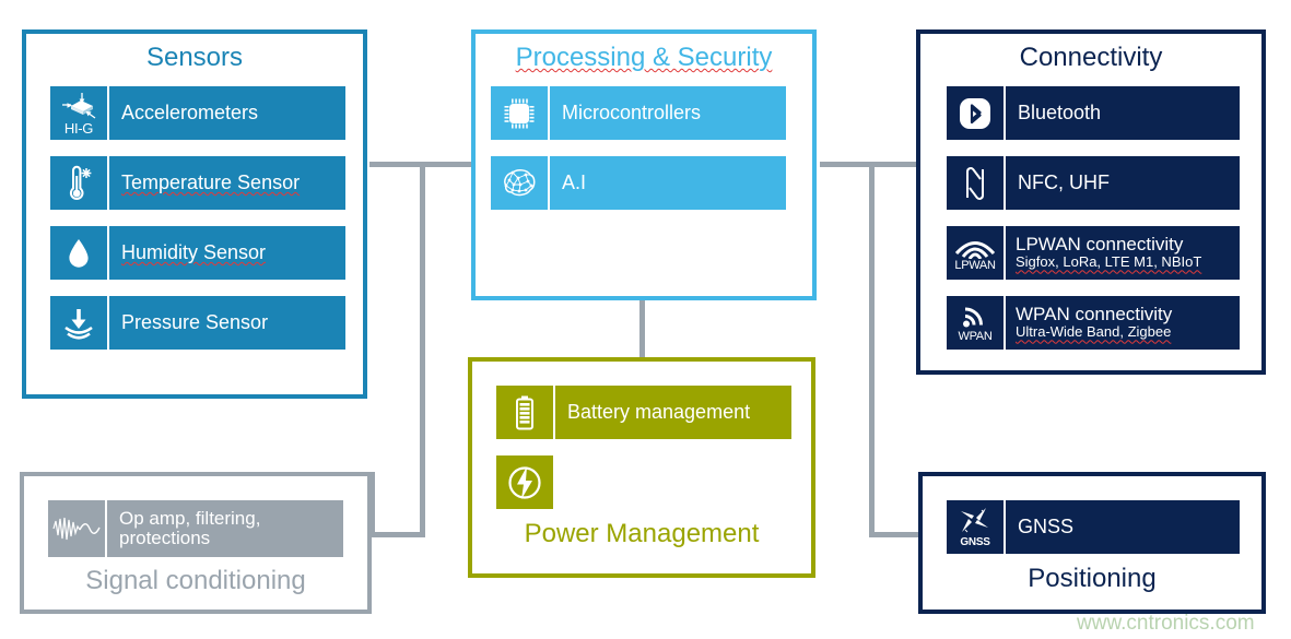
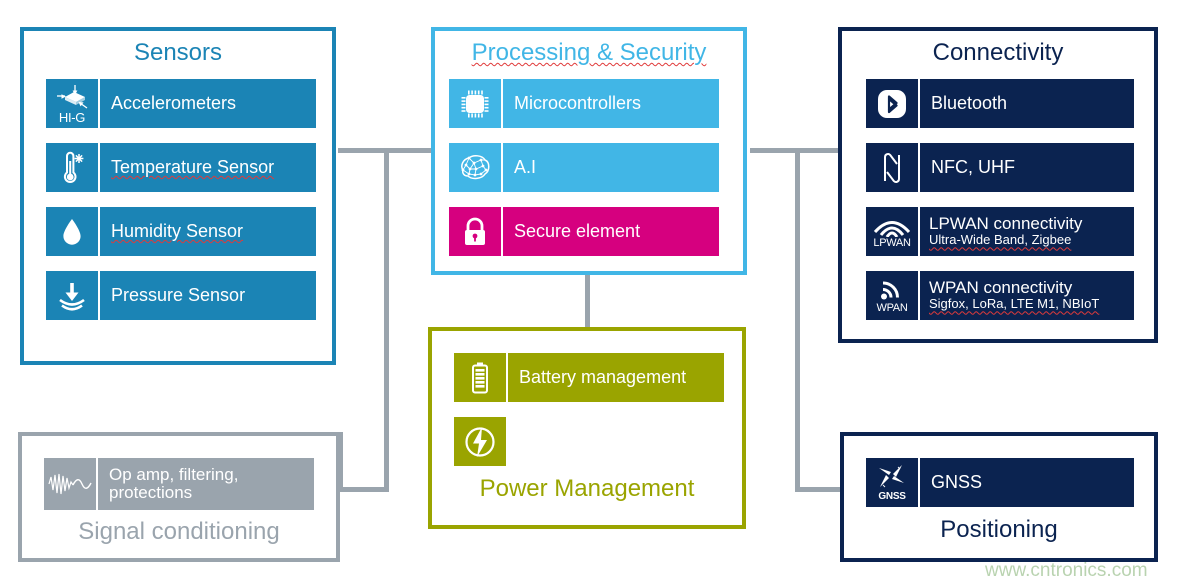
  Sensors
  HI-G
  Accelerometers
  Temperature Sensor
  Humidity Sensor
  Pressure Sensor
  Processing & Security
  Microcontrollers
  A.I
+ Secure element
  Connectivity
  Bluetooth
  NFC, UHF
  LPWAN
  LPWAN connectivity
- Sigfox, LoRa, LTE M1, NBIoT
+ Ultra-Wide Band, Zigbee
  WPAN
  WPAN connectivity
- Ultra-Wide Band, Zigbee
+ Sigfox, LoRa, LTE M1, NBIoT
  Battery management
  Power Management
  Op amp, filtering,
  protections
  Signal conditioning
  GNSS
  GNSS
  Positioning
  www.cntronics.com
